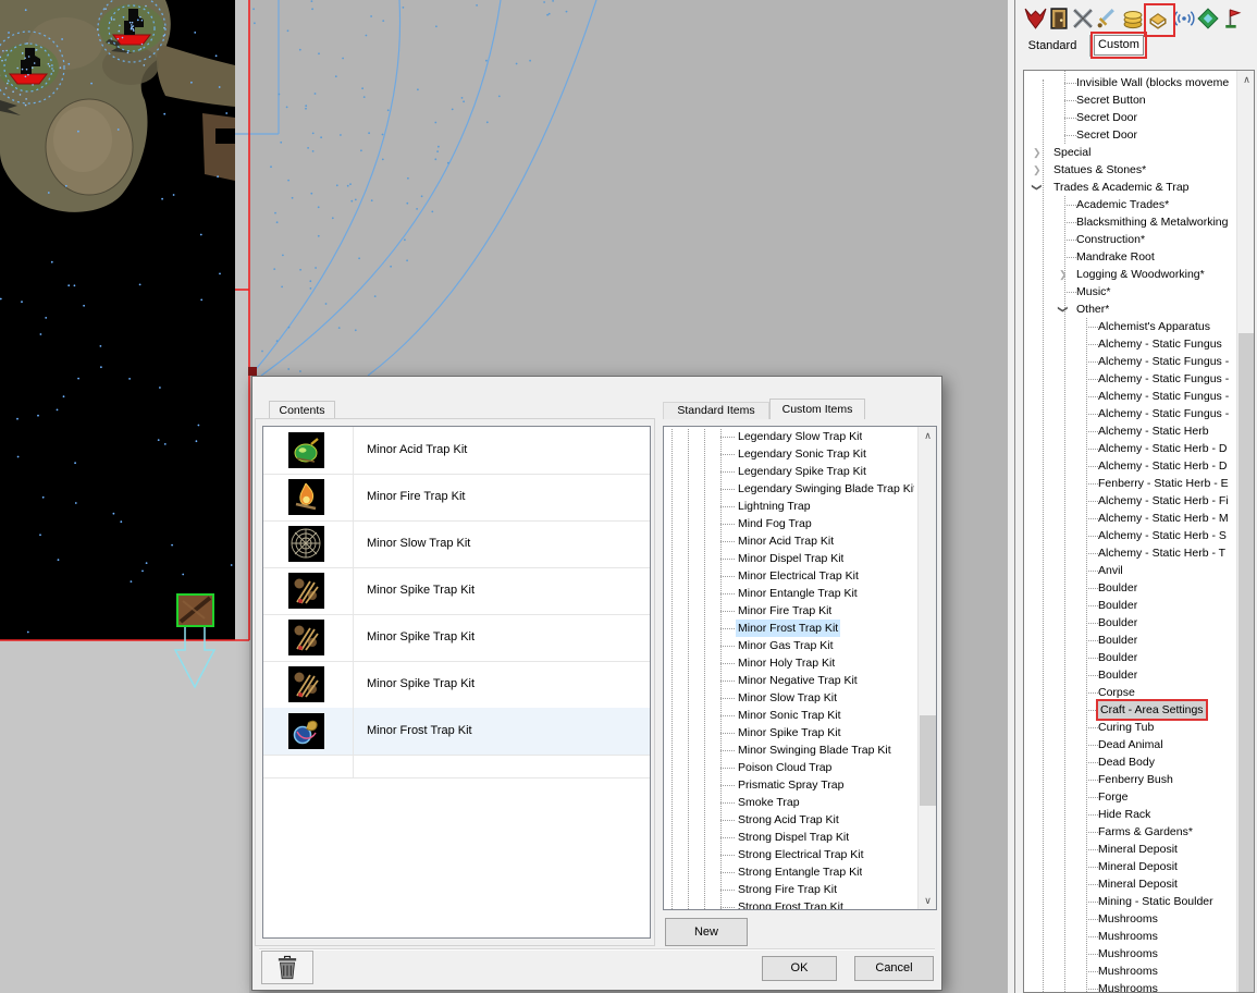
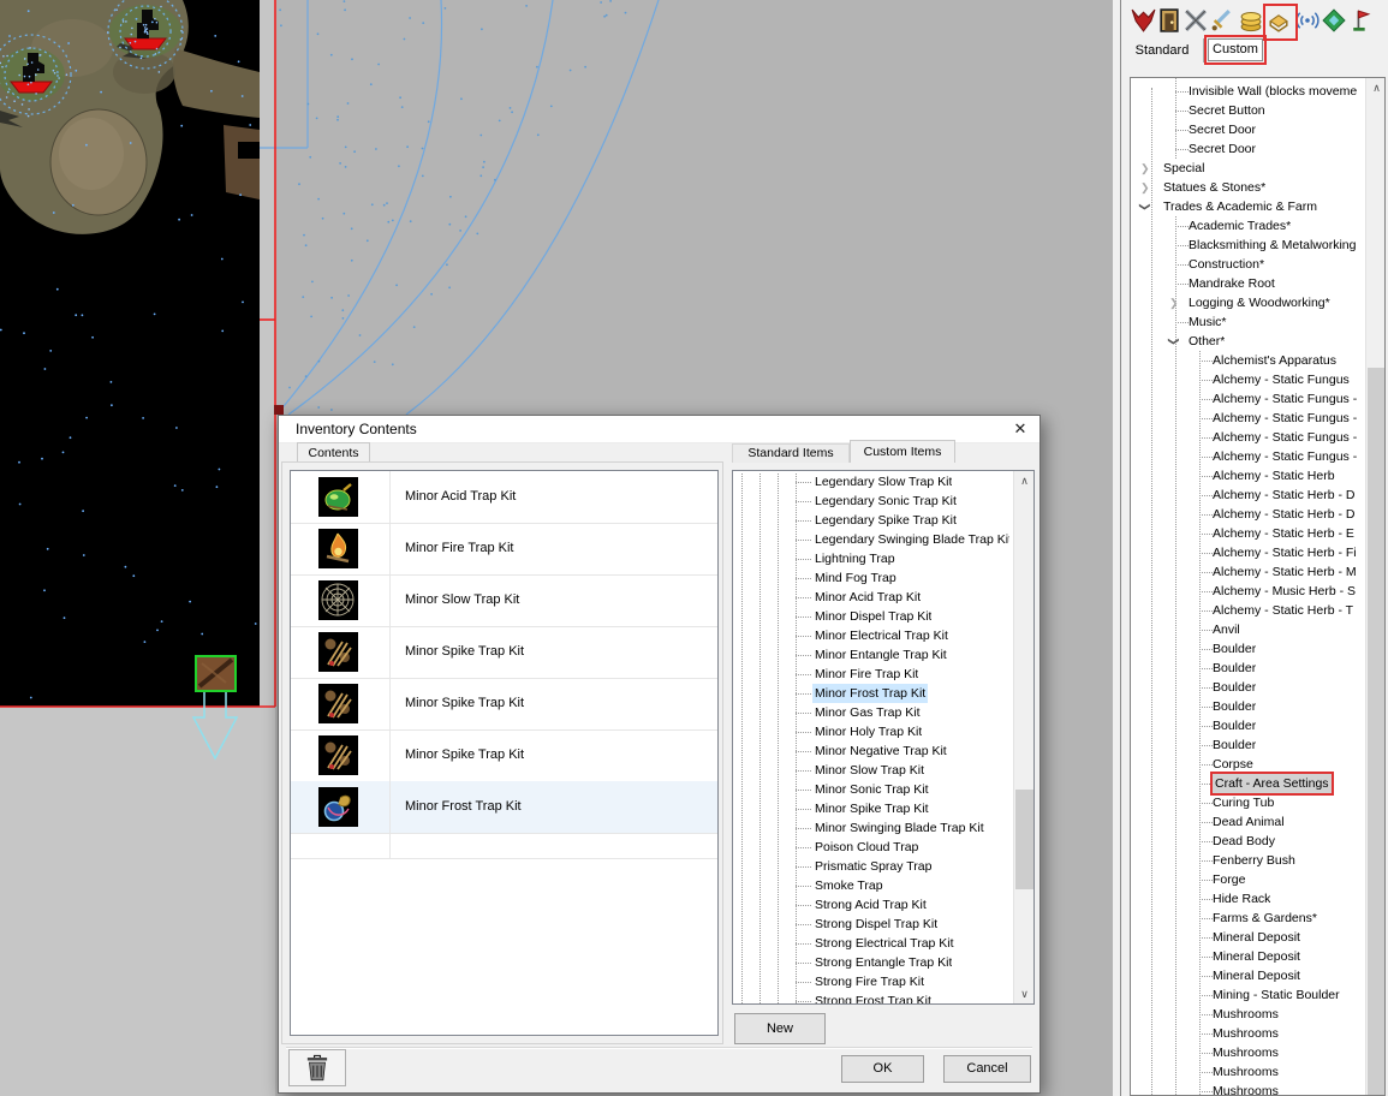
  Standard
  Custom
  Invisible Wall (blocks moveme
  Secret Button
  Secret Door
  Secret Door
  ❯
  Special
  ❯
  Statues & Stones*
- Trades & Academic & Trap
+ Trades & Academic & Farm
  Academic Trades*
  Blacksmithing & Metalworking
  Construction*
  Mandrake Root
  ❯
  Logging & Woodworking*
  Music*
  Other*
  Alchemist's Apparatus
  Alchemy - Static Fungus
  Alchemy - Static Fungus -
  Alchemy - Static Fungus -
  Alchemy - Static Fungus -
  Alchemy - Static Fungus -
  Alchemy - Static Herb
  Alchemy - Static Herb - D
  Alchemy - Static Herb - D
- Fenberry - Static Herb - E
+ Alchemy - Static Herb - E
  Alchemy - Static Herb - Fi
  Alchemy - Static Herb - M
- Alchemy - Static Herb - S
+ Alchemy - Music Herb - S
  Alchemy - Static Herb - T
  Anvil
  Boulder
  Boulder
  Boulder
  Boulder
  Boulder
  Boulder
  Corpse
  Craft - Area Settings
  Curing Tub
  Dead Animal
  Dead Body
  Fenberry Bush
  Forge
  Hide Rack
  Farms & Gardens*
  Mineral Deposit
  Mineral Deposit
  Mineral Deposit
  Mining - Static Boulder
  Mushrooms
  Mushrooms
  Mushrooms
  Mushrooms
  Mushrooms
  ∧
+ Inventory Contents
+ ✕
  Contents
  Minor Acid Trap Kit
  Minor Fire Trap Kit
  Minor Slow Trap Kit
  Minor Spike Trap Kit
  Minor Spike Trap Kit
  Minor Spike Trap Kit
  Minor Frost Trap Kit
  Standard Items
  Custom Items
  Legendary Slow Trap Kit
  Legendary Sonic Trap Kit
  Legendary Spike Trap Kit
  Legendary Swinging Blade Trap Ki
  Lightning Trap
  Mind Fog Trap
  Minor Acid Trap Kit
  Minor Dispel Trap Kit
  Minor Electrical Trap Kit
  Minor Entangle Trap Kit
  Minor Fire Trap Kit
  Minor Frost Trap Kit
  Minor Gas Trap Kit
  Minor Holy Trap Kit
  Minor Negative Trap Kit
  Minor Slow Trap Kit
  Minor Sonic Trap Kit
  Minor Spike Trap Kit
  Minor Swinging Blade Trap Kit
  Poison Cloud Trap
  Prismatic Spray Trap
  Smoke Trap
  Strong Acid Trap Kit
  Strong Dispel Trap Kit
  Strong Electrical Trap Kit
  Strong Entangle Trap Kit
  Strong Fire Trap Kit
  Strong Frost Trap Kit
  ∧
  ∨
  New
  OK
  Cancel
